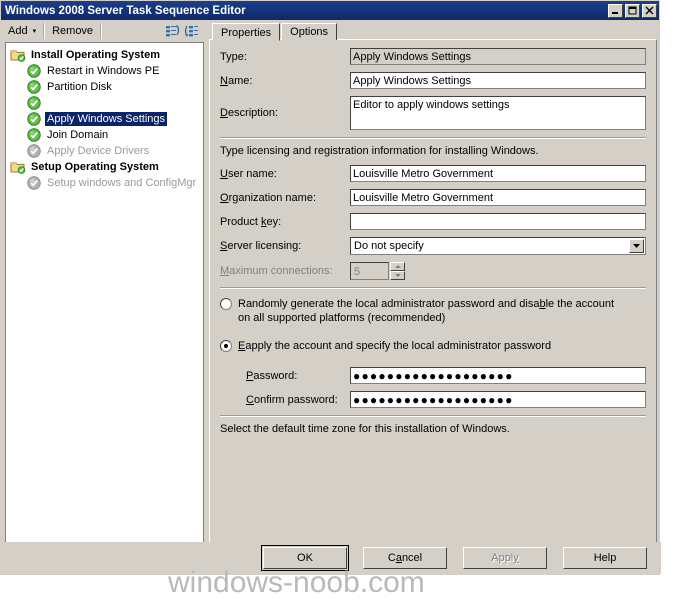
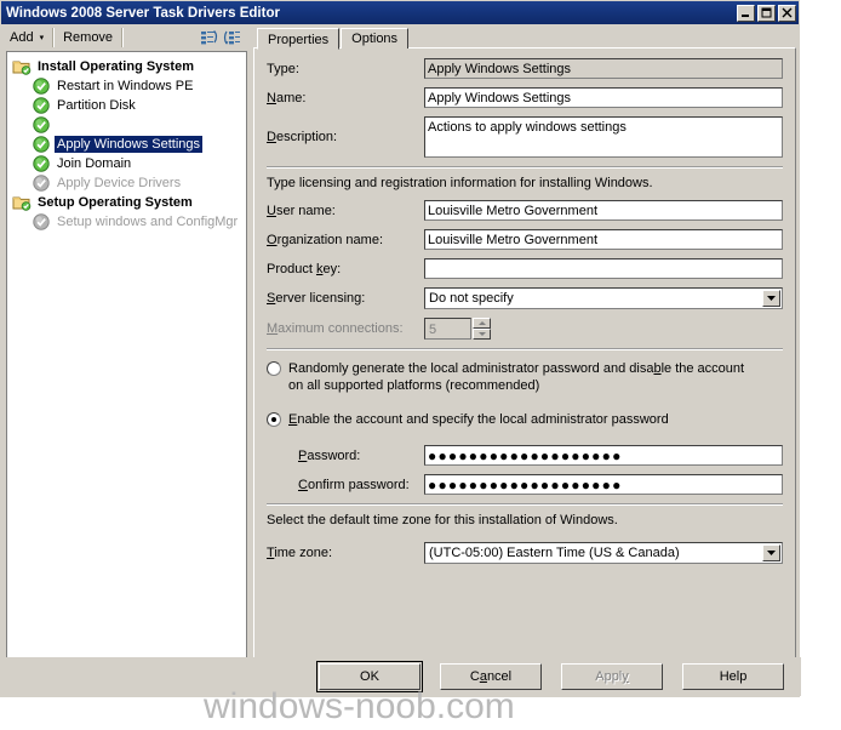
- Windows 2008 Server Task Sequence Editor
+ Windows 2008 Server Task Drivers Editor
  Add
  Remove
  Install Operating System
  Restart in Windows PE
  Partition Disk
  Apply Windows Settings
  Join Domain
  Apply Device Drivers
  Setup Operating System
  Setup windows and ConfigMgr
  Properties
  Options
  Type:
  Apply Windows Settings
  Name:
  Apply Windows Settings
  Description:
- Editor to apply windows settings
+ Actions to apply windows settings
  Type licensing and registration information for installing Windows.
  User name:
  Louisville Metro Government
  Organization name:
  Louisville Metro Government
  Product key:
  Server licensing:
  Do not specify
  Maximum connections:
  5
  Randomly generate the local administrator password and disable the account
  on all supported platforms (recommended)
- Eapply the account and specify the local administrator password
+ Enable the account and specify the local administrator password
  Password:
  ●●●●●●●●●●●●●●●●●●●
  Confirm password:
  ●●●●●●●●●●●●●●●●●●●
  Select the default time zone for this installation of Windows.
+ Time zone:
+ (UTC-05:00) Eastern Time (US & Canada)
  OK
  Cancel
  Apply
  Help
  windows-noob.com
